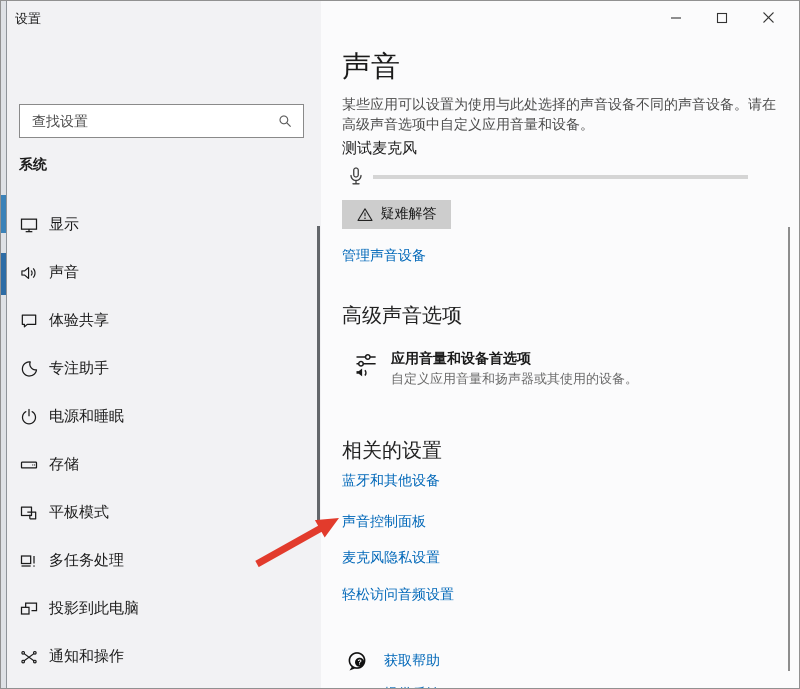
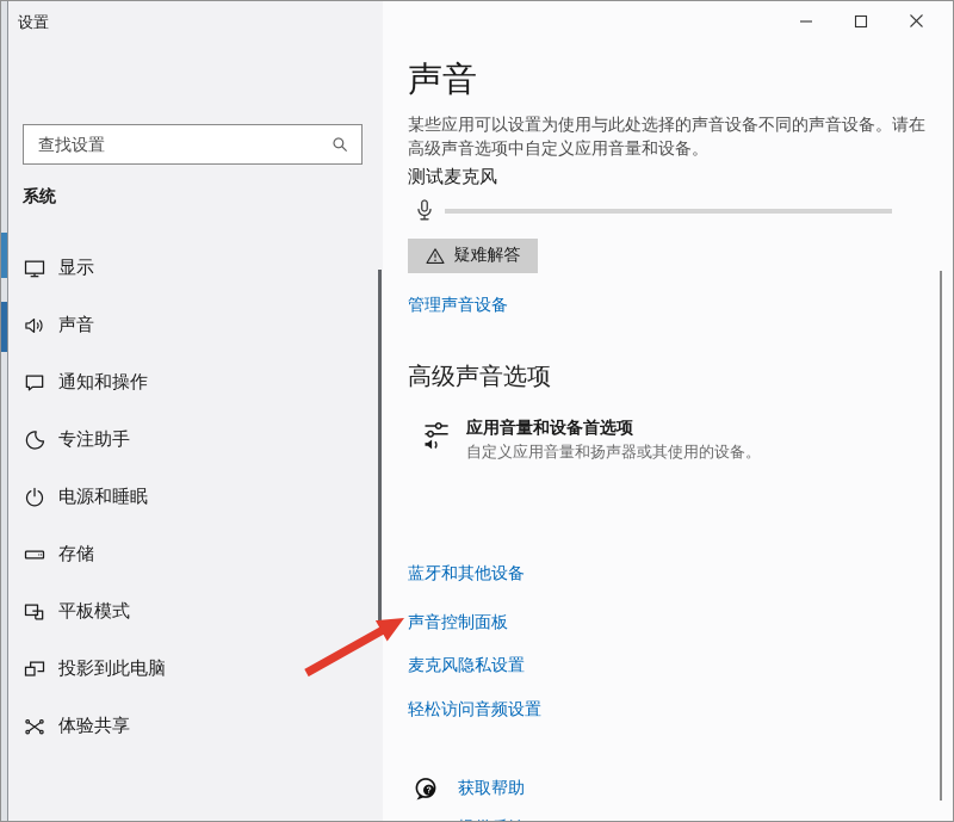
  设置
  查找设置
  系统
  显示
  声音
- 体验共享
+ 通知和操作
  专注助手
  电源和睡眠
  存储
  平板模式
- 多任务处理
  投影到此电脑
- 通知和操作
+ 体验共享
  声音
  某些应用可以设置为使用与此处选择的声音设备不同的声音设备。请在高级声音选项中自定义应用音量和设备。
  测试麦克风
  疑难解答
  管理声音设备
  高级声音选项
  应用音量和设备首选项
  自定义应用音量和扬声器或其使用的设备。
- 相关的设置
  蓝牙和其他设备
  声音控制面板
  麦克风隐私设置
  轻松访问音频设置
  获取帮助
